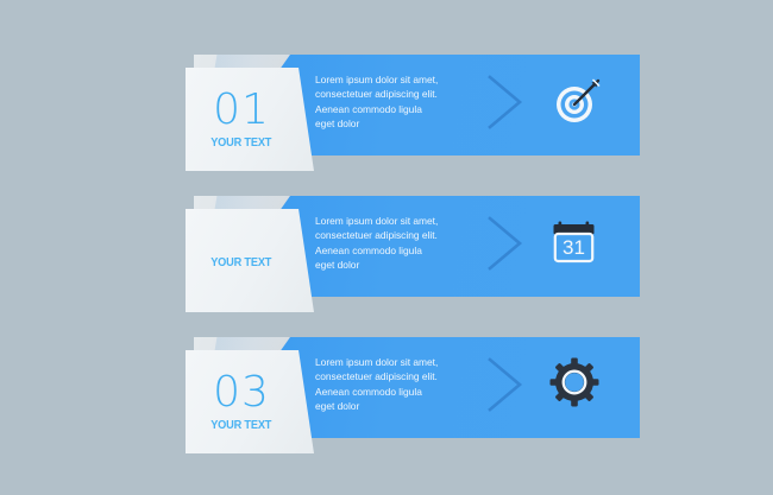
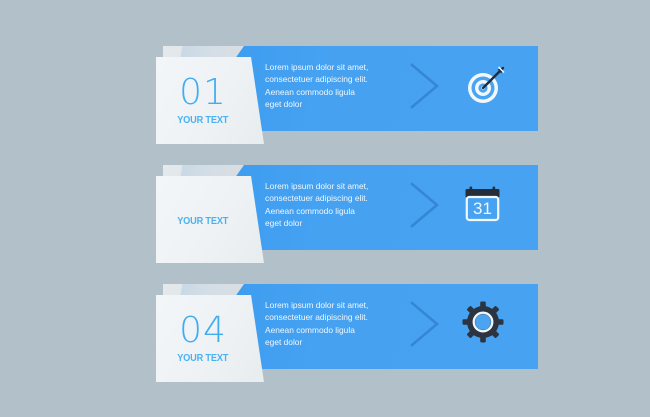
  01
  YOUR TEXT
  Lorem ipsum dolor sit amet,
  consectetuer adipiscing elit.
  Aenean commodo ligula
  eget dolor
  YOUR TEXT
  Lorem ipsum dolor sit amet,
  consectetuer adipiscing elit.
  Aenean commodo ligula
  eget dolor
  31
- 03
+ 04
  YOUR TEXT
  Lorem ipsum dolor sit amet,
  consectetuer adipiscing elit.
  Aenean commodo ligula
  eget dolor
